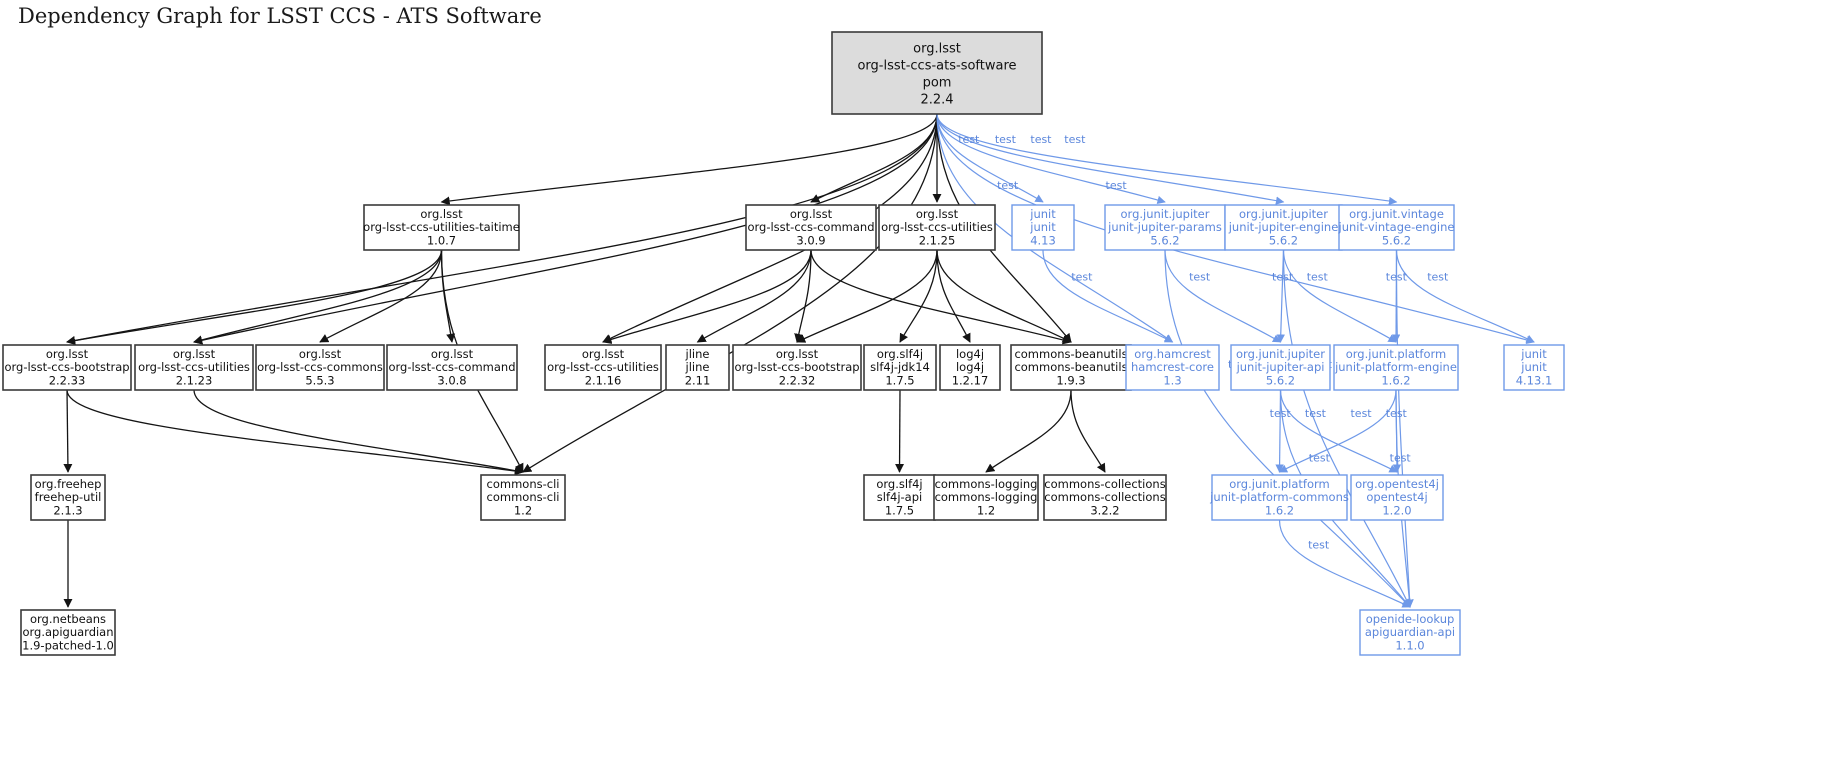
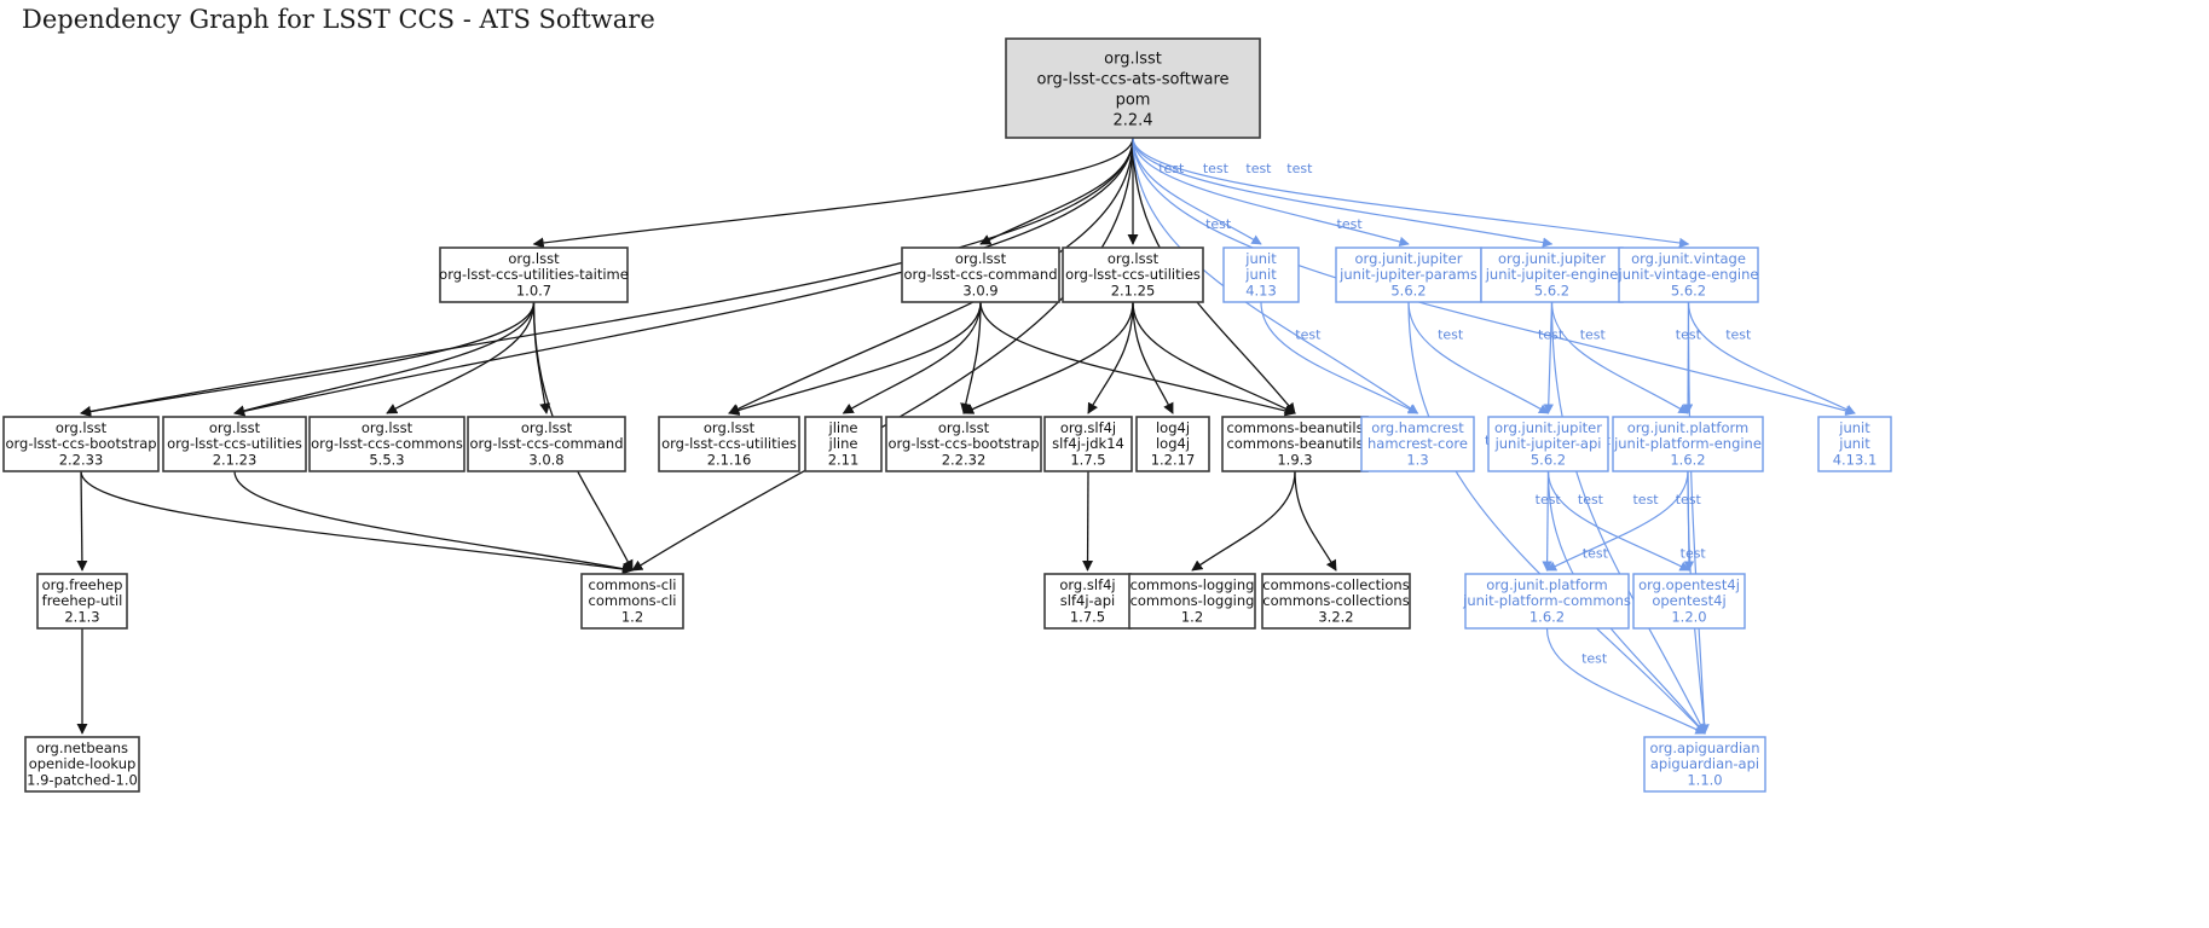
  Dependency Graph for LSST CCS - ATS Software
  test
  test
  test
  test
  test
  test
  test
  test
  test
  test
  test
  test
  test
  test
  test
  test
  test
  test
  test
  org.lsst
  org-lsst-ccs-ats-software
  pom
  2.2.4
  org.lsst
  org-lsst-ccs-utilities-taitime
  1.0.7
  org.lsst
  org-lsst-ccs-command
  3.0.9
  org.lsst
  org-lsst-ccs-utilities
  2.1.25
  junit
  junit
  4.13
  org.junit.jupiter
  junit-jupiter-params
  5.6.2
  org.junit.jupiter
  junit-jupiter-engine
  5.6.2
  org.junit.vintage
  junit-vintage-engine
  5.6.2
  org.lsst
  org-lsst-ccs-bootstrap
  2.2.33
  org.lsst
  org-lsst-ccs-utilities
  2.1.23
  org.lsst
  org-lsst-ccs-commons
  5.5.3
  org.lsst
  org-lsst-ccs-command
  3.0.8
  org.lsst
  org-lsst-ccs-utilities
  2.1.16
  jline
  jline
  2.11
  org.lsst
  org-lsst-ccs-bootstrap
  2.2.32
  org.slf4j
  slf4j-jdk14
  1.7.5
  log4j
  log4j
  1.2.17
  commons-beanutils
  commons-beanutils
  1.9.3
  org.hamcrest
  hamcrest-core
  1.3
  org.junit.jupiter
  junit-jupiter-api
  5.6.2
  org.junit.platform
  junit-platform-engine
  1.6.2
  junit
  junit
  4.13.1
  org.freehep
  freehep-util
  2.1.3
  commons-cli
  commons-cli
  1.2
  org.slf4j
  slf4j-api
  1.7.5
  commons-logging
  commons-logging
  1.2
  commons-collections
  commons-collections
  3.2.2
  org.junit.platform
  junit-platform-commons
  1.6.2
  org.opentest4j
  opentest4j
  1.2.0
  org.netbeans
- org.apiguardian
+ openide-lookup
  1.9-patched-1.0
- openide-lookup
+ org.apiguardian
  apiguardian-api
  1.1.0
